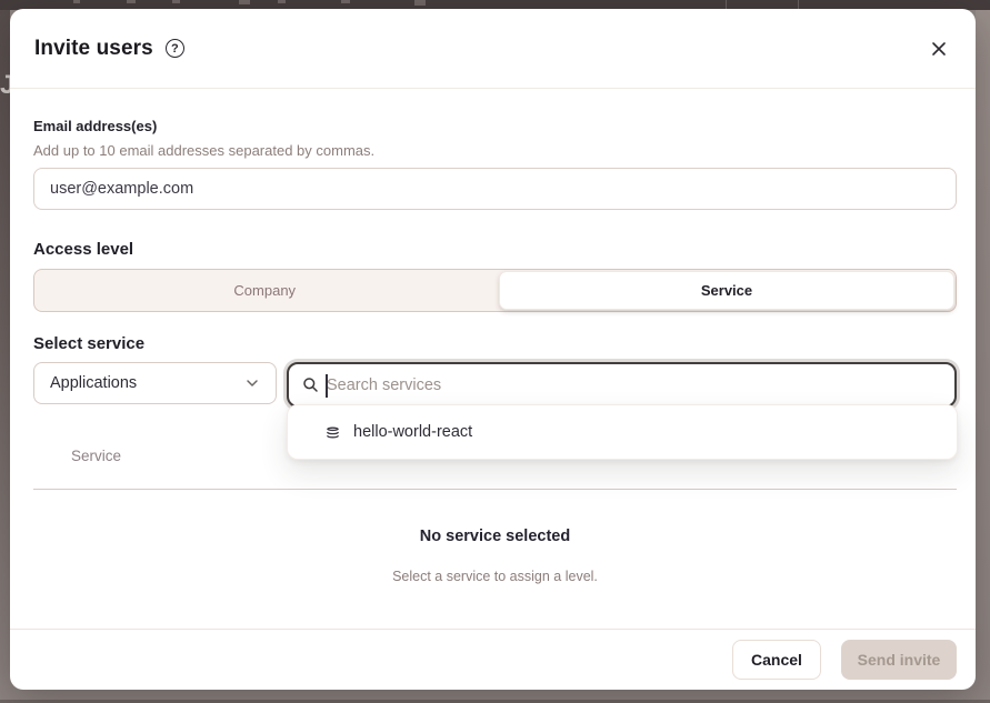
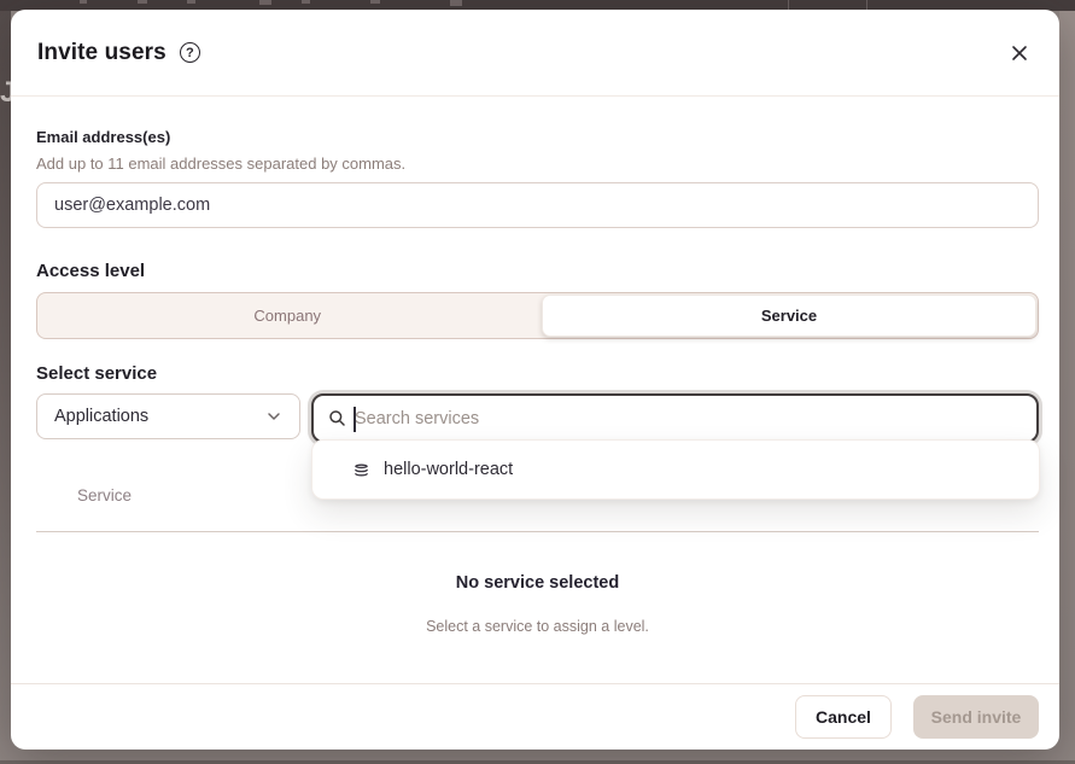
  J
  Invite users
  ?
  Email address(es)
- Add up to 10 email addresses separated by commas.
+ Add up to 11 email addresses separated by commas.
  user@example.com
  Access level
  Company
  Service
  Select service
  Applications
  Search services
  Service
  No service selected
  Select a service to assign a level.
  hello-world-react
  Cancel
  Send invite
